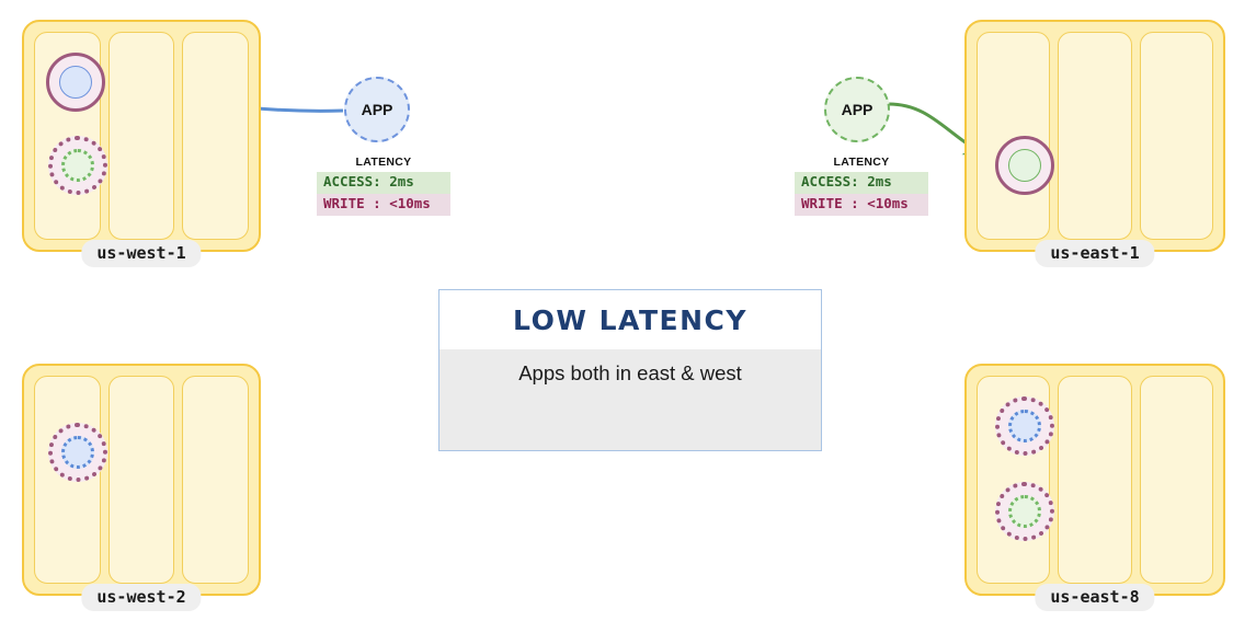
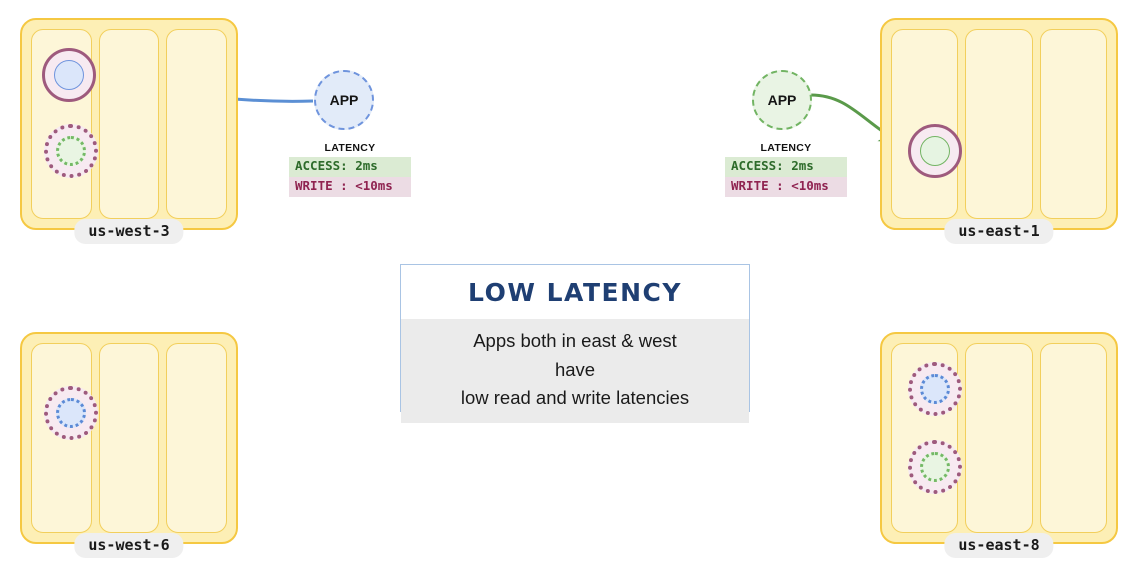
- us-west-1
+ us-west-3
  us-east-1
- us-west-2
+ us-west-6
  us-east-8
  APP
  LATENCY
  ACCESS: 2ms
  WRITE : <10ms
  APP
  LATENCY
  ACCESS: 2ms
  WRITE : <10ms
  LOW LATENCY
  Apps both in east & west
+ have
+ low read and write latencies
